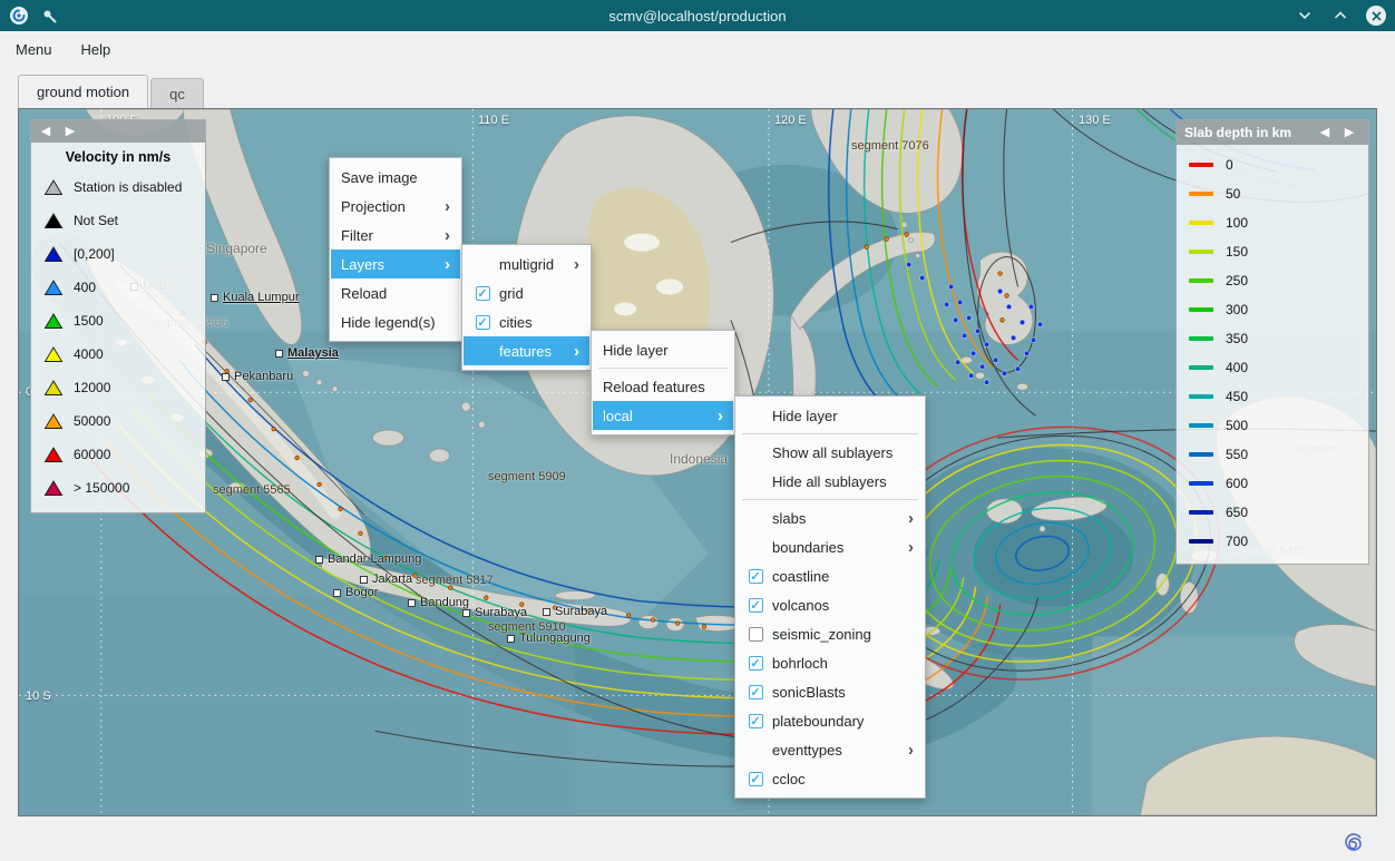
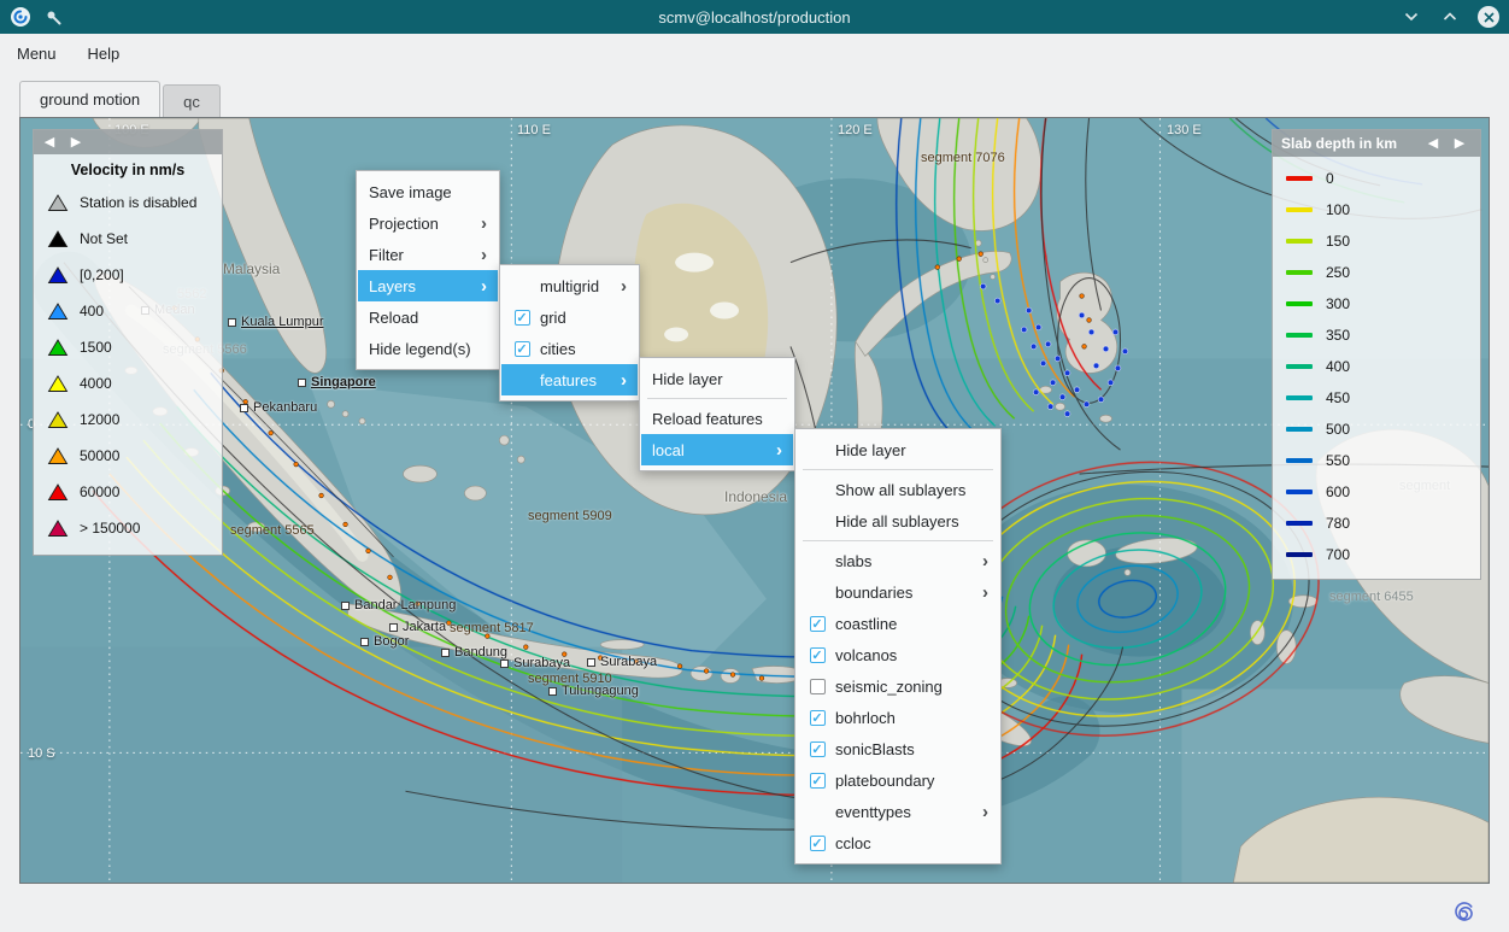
  scmv@localhost/production
  Menu
  Help
  ground motion
  qc
  100 E
  110 E
  120 E
  130 E
  0
  10 S
- Singapore
+ Malaysia
  Medan
  Kuala Lumpur
- Malaysia
+ Singapore
  Pekanbaru
  Indonesia
  Bandar Lampung
  Jakarta
  Bogor
  Bandung
  Surabaya
  Surabaya
  Tulungagung
  segment 5565
  segment 5909
  segment 5817
  segment 5910
  segment 7076
  segment 6455
  segment 5566
  ◀
  ▶
  Velocity in nm/s
  Station is disabled
  Not Set
  [0,200]
  400
  1500
  4000
  12000
  50000
  60000
  > 150000
  Slab depth in km
  ◀
  ▶
  0
- 50
  100
  150
  250
  300
  350
  400
  450
  500
  550
  600
- 650
+ 780
  700
  Save image
  Projection
  ›
  Filter
  ›
  Layers
  ›
  Reload
  Hide legend(s)
  multigrid
  ›
  ✓
  grid
  ✓
  cities
  features
  ›
  Hide layer
  Reload features
  local
  ›
  Hide layer
  Show all sublayers
  Hide all sublayers
  slabs
  ›
  boundaries
  ›
  ✓
  coastline
  ✓
  volcanos
  seismic_zoning
  ✓
  bohrloch
  ✓
  sonicBlasts
  ✓
  plateboundary
  eventtypes
  ›
  ✓
  ccloc
